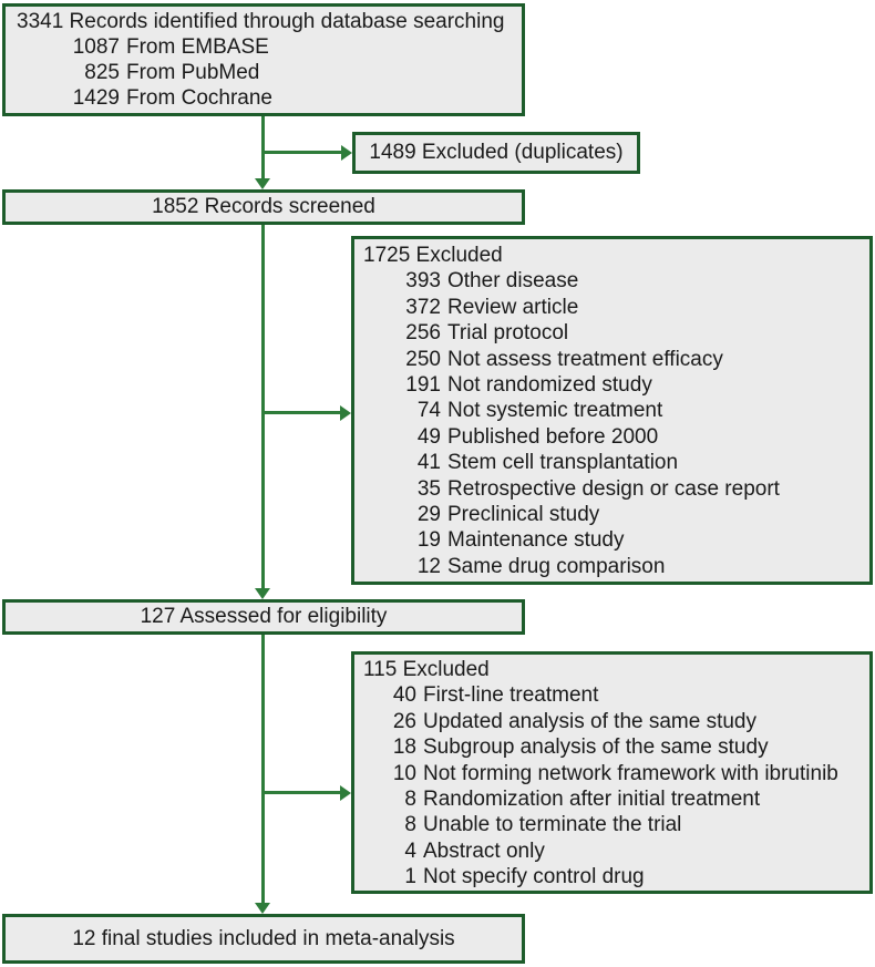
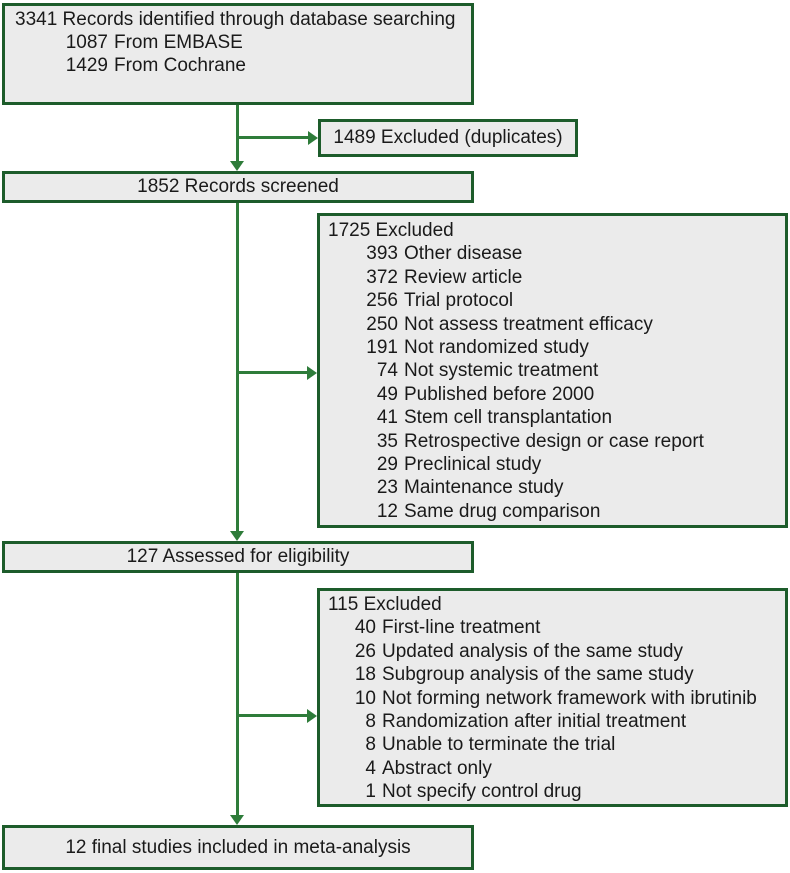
  3341 Records identified through database searching
  1087
  From EMBASE
- 825
- From PubMed
  1429
  From Cochrane
  1489 Excluded (duplicates)
  1852 Records screened
  1725 Excluded
  393
  Other disease
  372
  Review article
  256
  Trial protocol
  250
  Not assess treatment efficacy
  191
  Not randomized study
  74
  Not systemic treatment
  49
  Published before 2000
  41
  Stem cell transplantation
  35
  Retrospective design or case report
  29
  Preclinical study
- 19
+ 23
  Maintenance study
  12
  Same drug comparison
  127 Assessed for eligibility
  115 Excluded
  40
  First-line treatment
  26
  Updated analysis of the same study
  18
  Subgroup analysis of the same study
  10
  Not forming network framework with ibrutinib
  8
  Randomization after initial treatment
  8
  Unable to terminate the trial
  4
  Abstract only
  1
  Not specify control drug
  12 final studies included in meta-analysis
